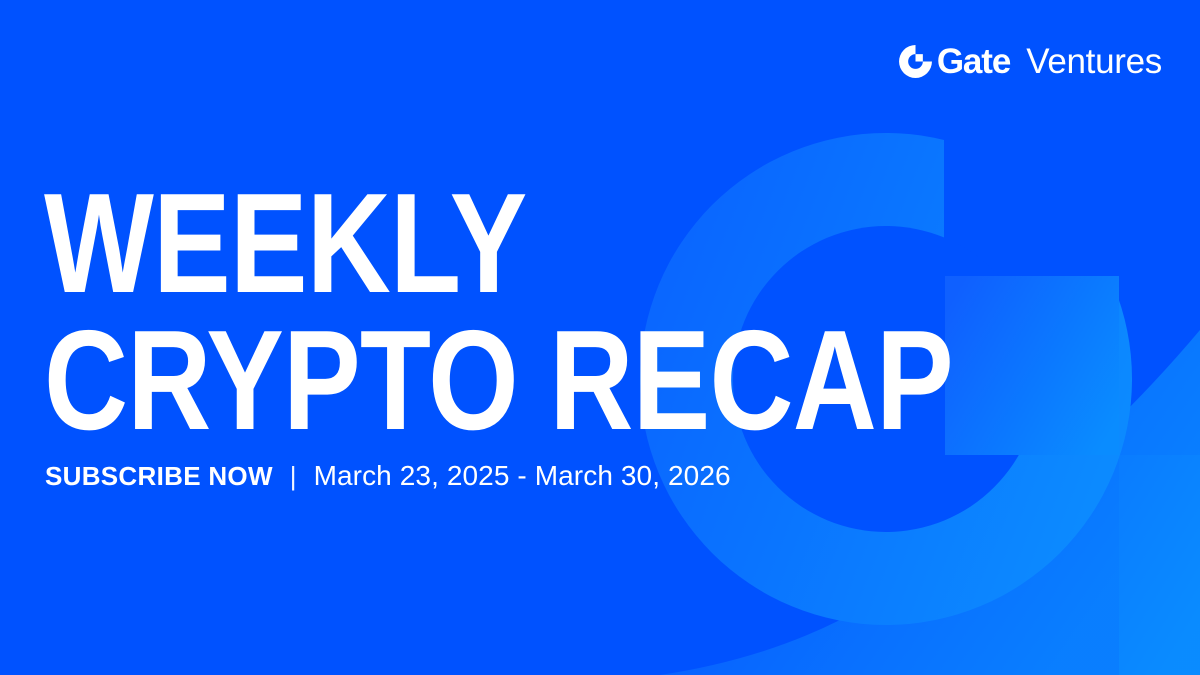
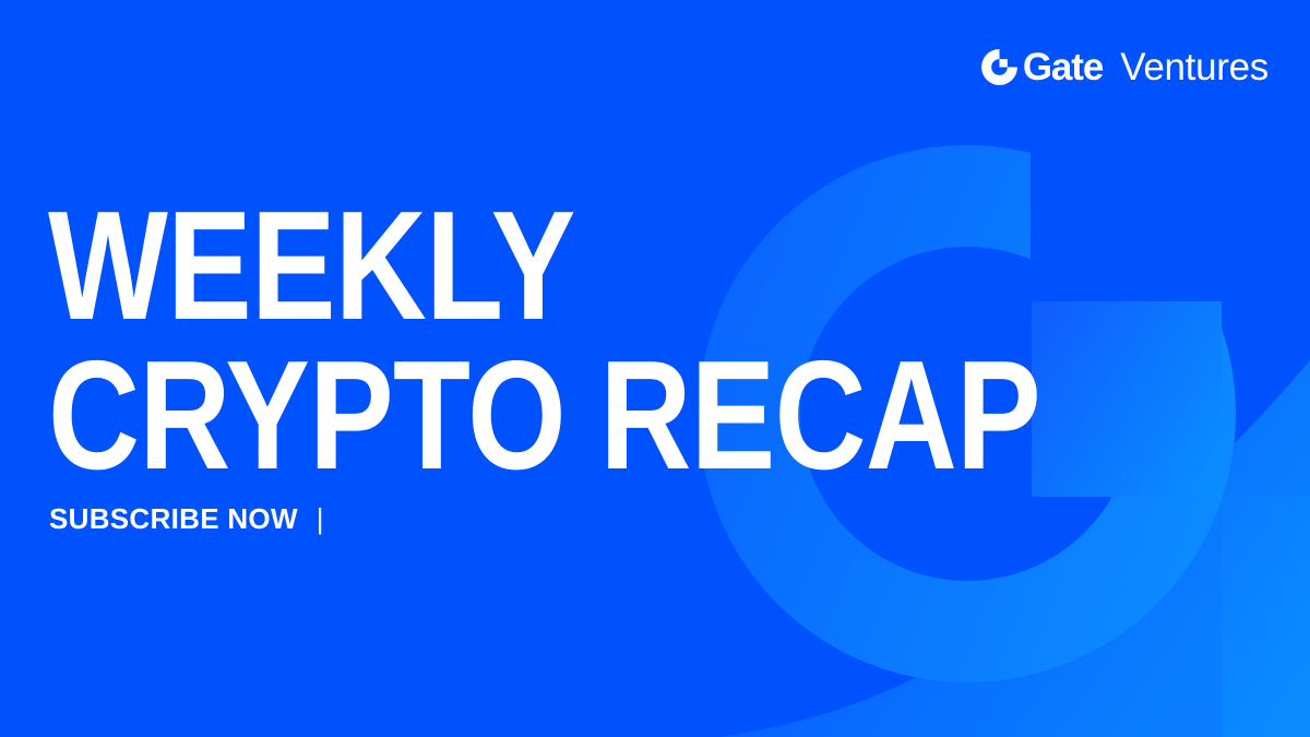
  Gate
  Ventures
  WEEKLY
  CRYPTO RECAP
  SUBSCRIBE NOW
  |
- March 23, 2025 - March 30, 2026
